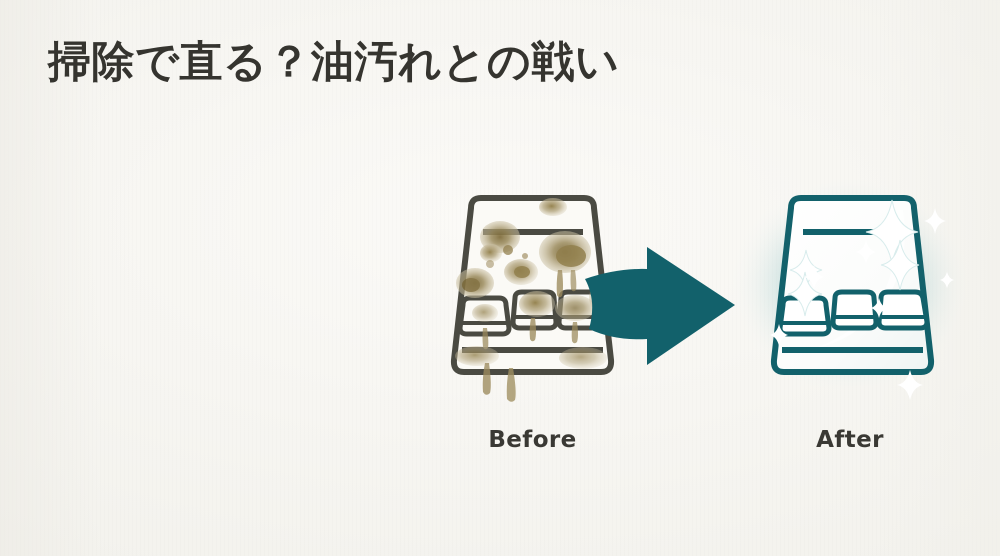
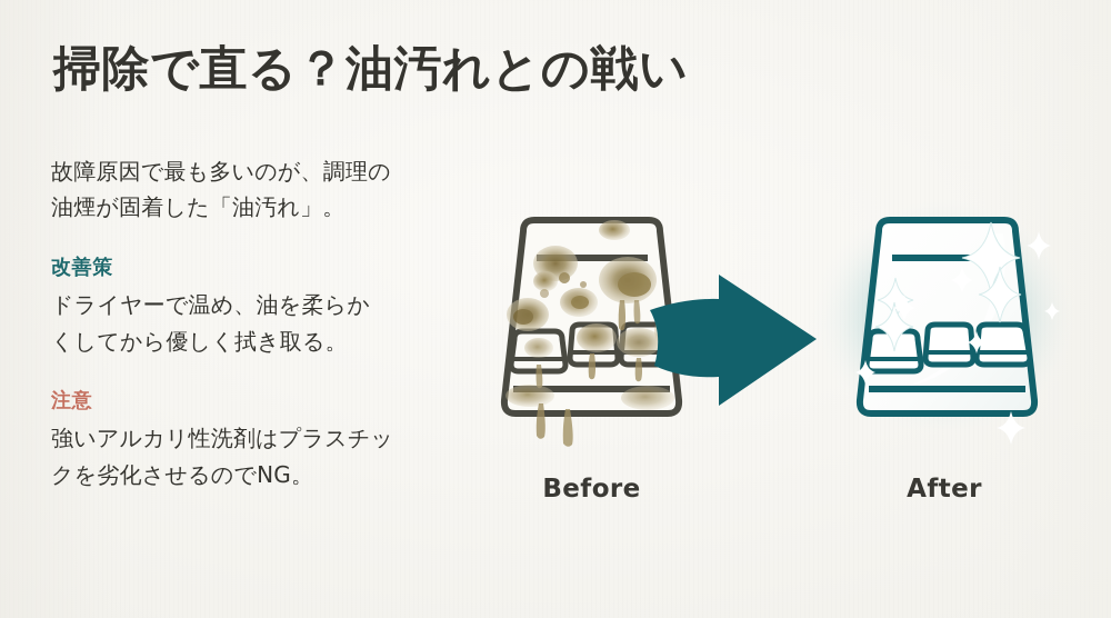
  掃除で直る？油汚れとの戦い
+ 故障原因で最も多いのが、調理の
+ 油煙が固着した「油汚れ」。
+ 改善策
+ ドライヤーで温め、油を柔らか
+ くしてから優しく拭き取る。
+ 注意
+ 強いアルカリ性洗剤はプラスチッ
+ クを劣化させるのでNG。
  Before
  After
